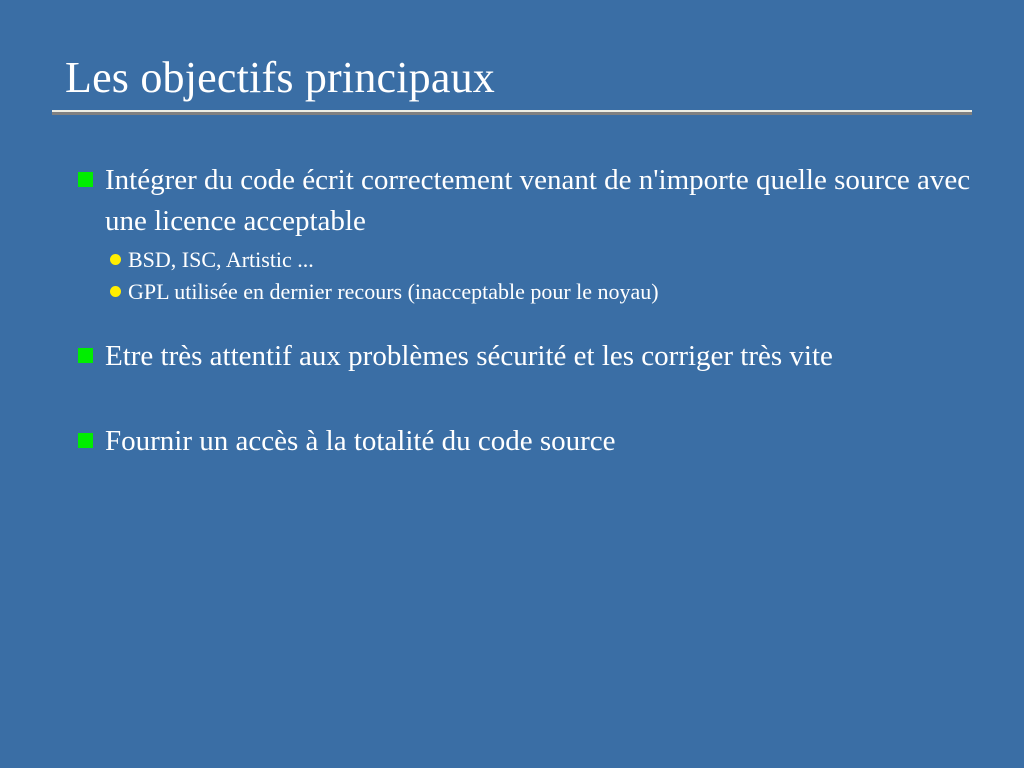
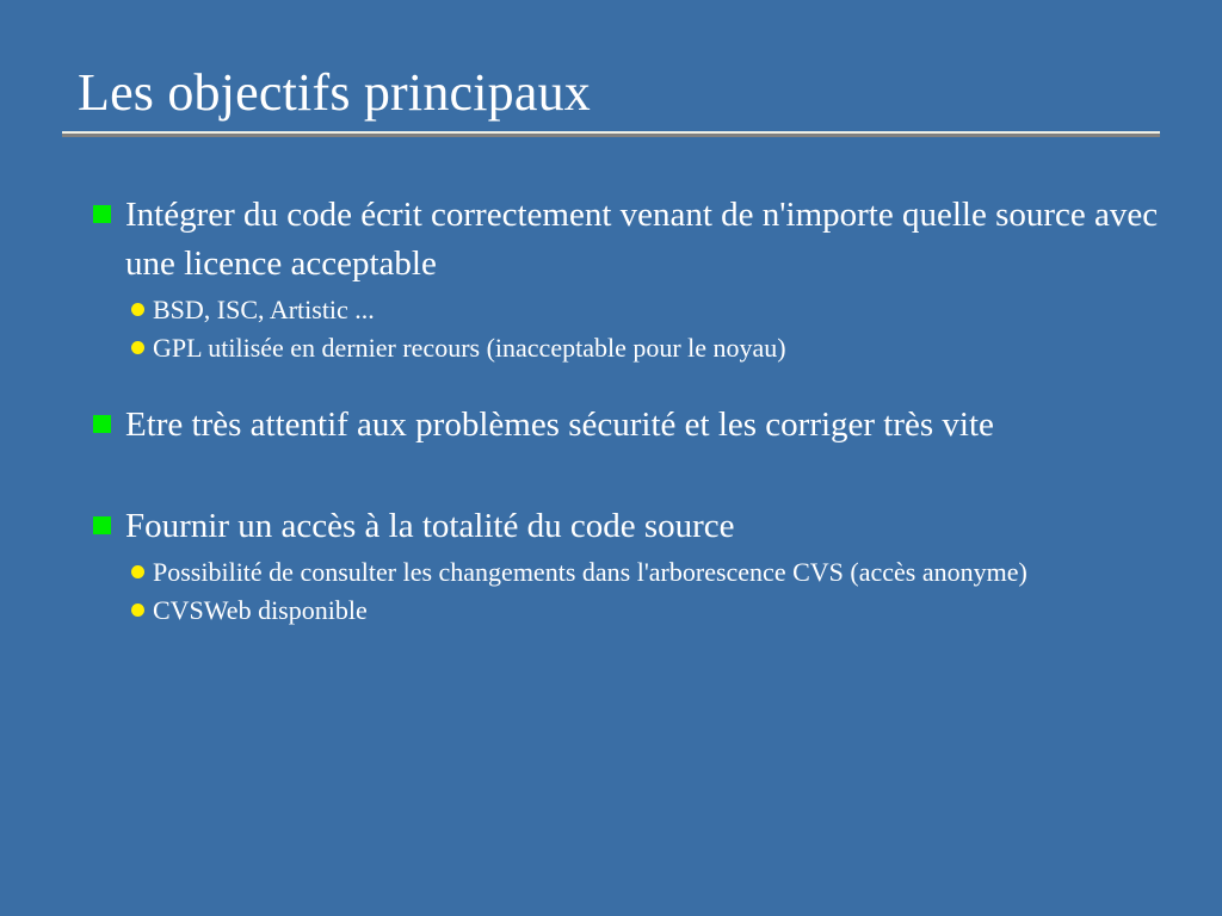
  Les objectifs principaux
  Intégrer du code écrit correctement venant de n'importe quelle source avec une licence acceptable
  BSD, ISC, Artistic ...
  GPL utilisée en dernier recours (inacceptable pour le noyau)
  Etre très attentif aux problèmes sécurité et les corriger très vite
  Fournir un accès à la totalité du code source
+ Possibilité de consulter les changements dans l'arborescence CVS (accès anonyme)
+ CVSWeb disponible
